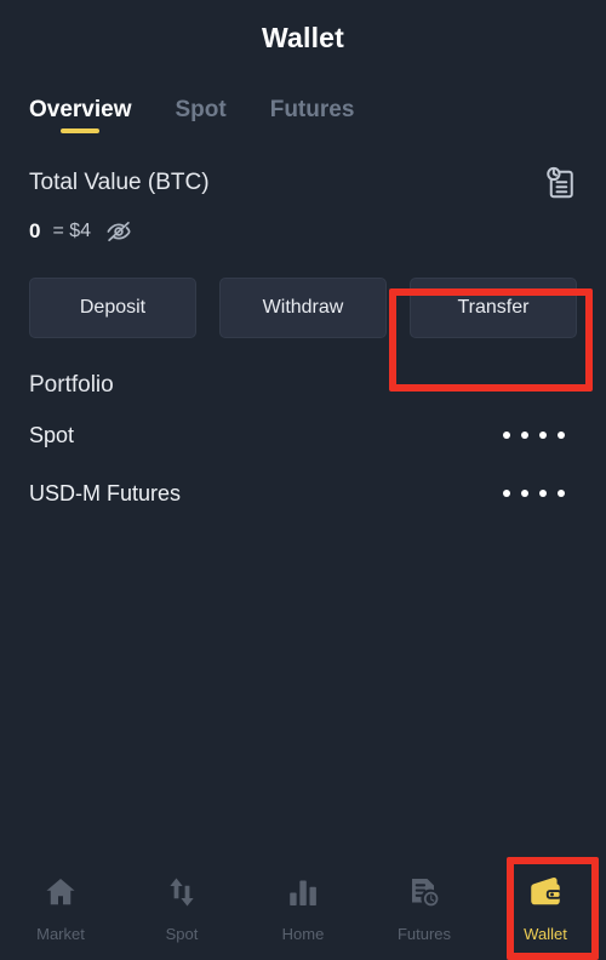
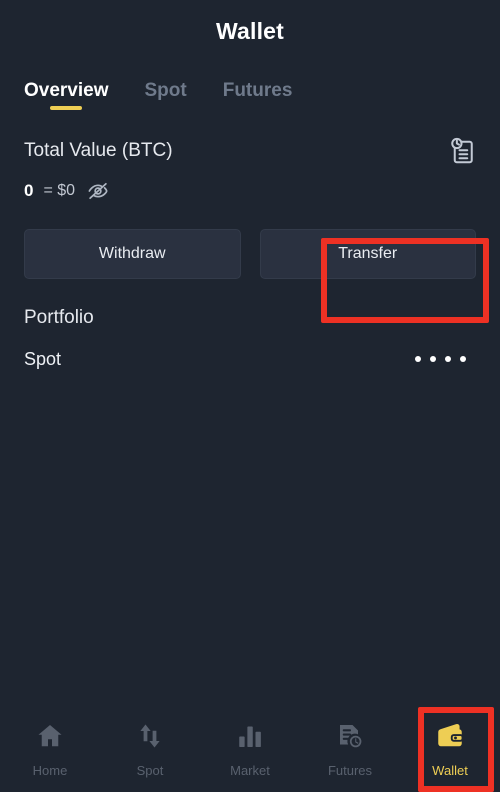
  Wallet
  Overview
  Spot
  Futures
  Total Value (BTC)
  0
- = $4
+ = $0
- Deposit
  Withdraw
  Transfer
  Portfolio
  Spot
- USD-M Futures
- Market
+ Home
  Spot
- Home
+ Market
  Futures
  Wallet
